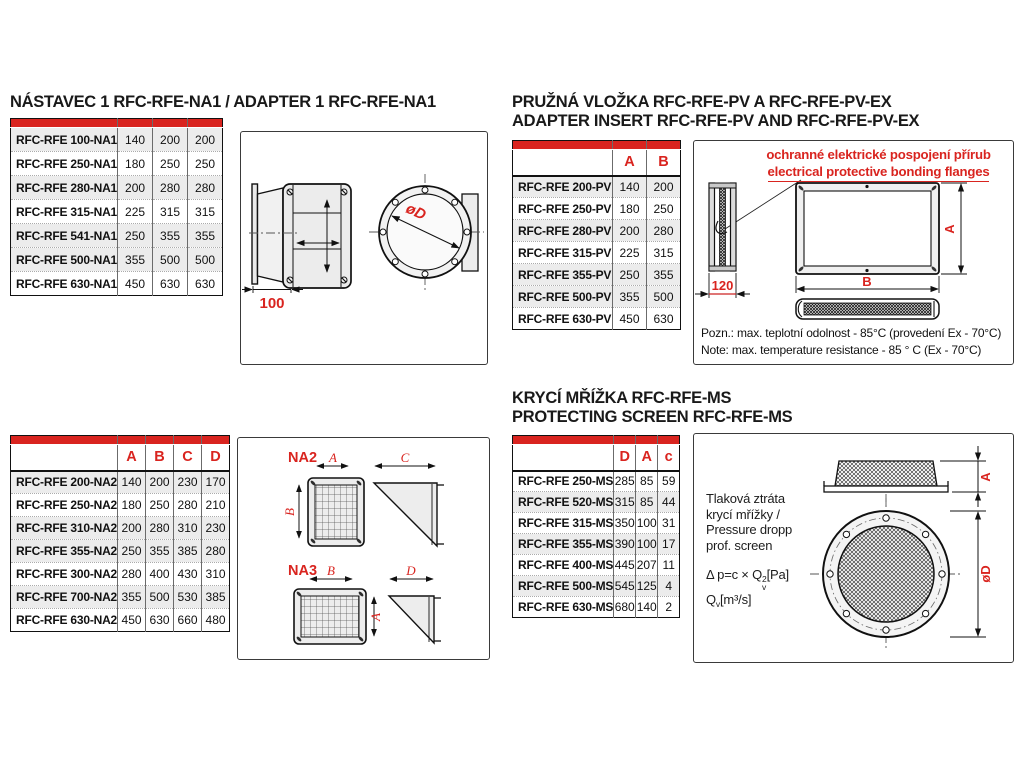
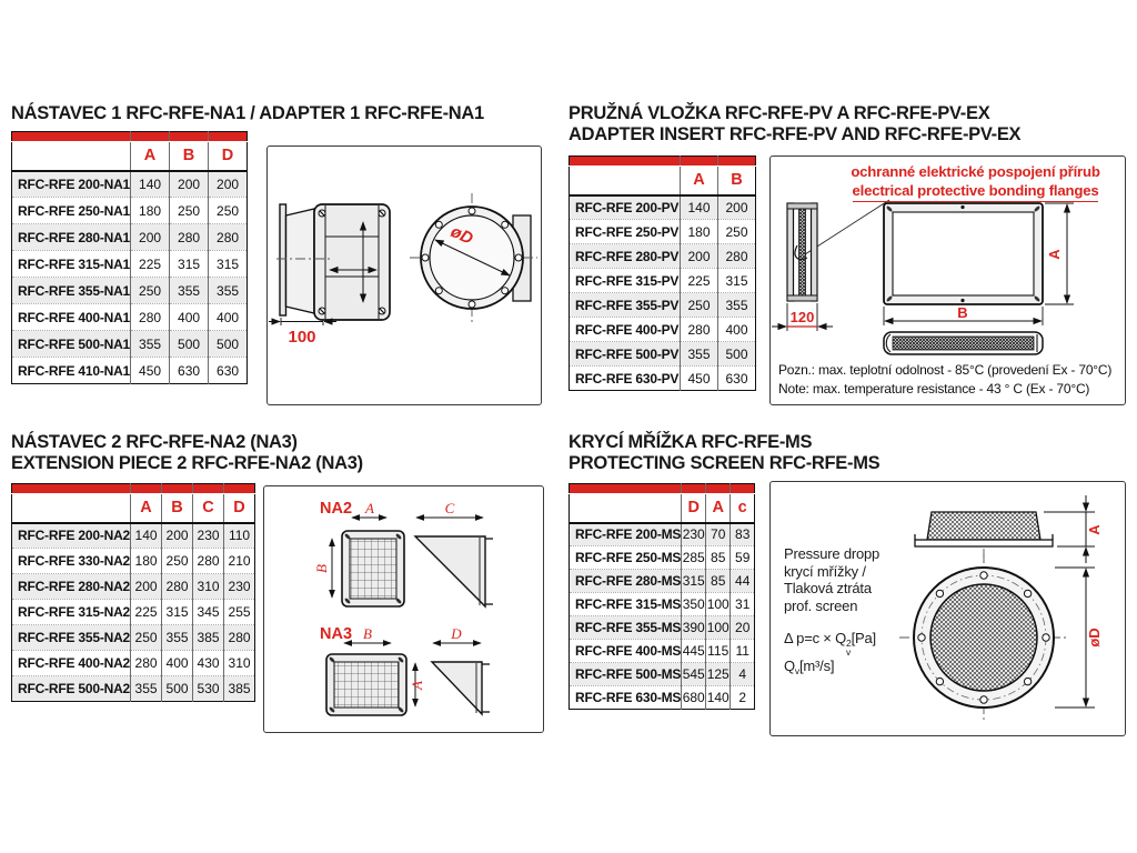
  NÁSTAVEC 1 RFC-RFE-NA1 / ADAPTER 1 RFC-RFE-NA1
+ 	A	B	D
- RFC-RFE 100-NA1	140	200	200
+ RFC-RFE 200-NA1	140	200	200
  RFC-RFE 250-NA1	180	250	250
  RFC-RFE 280-NA1	200	280	280
  RFC-RFE 315-NA1	225	315	315
- RFC-RFE 541-NA1	250	355	355
+ RFC-RFE 355-NA1	250	355	355
+ RFC-RFE 400-NA1	280	400	400
  RFC-RFE 500-NA1	355	500	500
- RFC-RFE 630-NA1	450	630	630
+ RFC-RFE 410-NA1	450	630	630
  100
  PRUŽNÁ VLOŽKA RFC-RFE-PV A RFC-RFE-PV-EX
  ADAPTER INSERT RFC-RFE-PV AND RFC-RFE-PV-EX
  	A	B
  RFC-RFE 200-PV	140	200
  RFC-RFE 250-PV	180	250
  RFC-RFE 280-PV	200	280
  RFC-RFE 315-PV	225	315
  RFC-RFE 355-PV	250	355
+ RFC-RFE 400-PV	280	400
  RFC-RFE 500-PV	355	500
  RFC-RFE 630-PV	450	630
  120
  B
  ochranné elektrické pospojení přírub
  electrical protective bonding flanges
  Pozn.: max. teplotní odolnost - 85°C (provedení Ex - 70°C)
- Note: max. temperature resistance - 85 ° C (Ex - 70°C)
+ Note: max. temperature resistance - 43 ° C (Ex - 70°C)
+ NÁSTAVEC 2 RFC-RFE-NA2 (NA3)
+ EXTENSION PIECE 2 RFC-RFE-NA2 (NA3)
  	A	B	C	D
- RFC-RFE 200-NA2	140	200	230	170
+ RFC-RFE 200-NA2	140	200	230	110
- RFC-RFE 250-NA2	180	250	280	210
+ RFC-RFE 330-NA2	180	250	280	210
- RFC-RFE 310-NA2	200	280	310	230
+ RFC-RFE 280-NA2	200	280	310	230
+ RFC-RFE 315-NA2	225	315	345	255
  RFC-RFE 355-NA2	250	355	385	280
- RFC-RFE 300-NA2	280	400	430	310
+ RFC-RFE 400-NA2	280	400	430	310
- RFC-RFE 700-NA2	355	500	530	385
+ RFC-RFE 500-NA2	355	500	530	385
- RFC-RFE 630-NA2	450	630	660	480
  NA2
  A
  C
  NA3
  B
  D
  KRYCÍ MŘÍŽKA RFC-RFE-MS
  PROTECTING SCREEN RFC-RFE-MS
  	D	A	c
+ RFC-RFE 200-MS	230	70	83
  RFC-RFE 250-MS	285	85	59
- RFC-RFE 520-MS	315	85	44
+ RFC-RFE 280-MS	315	85	44
  RFC-RFE 315-MS	350	100	31
- RFC-RFE 355-MS	390	100	17
+ RFC-RFE 355-MS	390	100	20
- RFC-RFE 400-MS	445	207	11
+ RFC-RFE 400-MS	445	115	11
  RFC-RFE 500-MS	545	125	4
  RFC-RFE 630-MS	680	140	2
- Tlaková ztráta
+ Pressure dropp
  krycí mřížky /
- Pressure dropp
+ Tlaková ztráta
  prof. screen
  Δ p=c × Q
  2
  v
  [Pa]
  Qv[m³/s]
